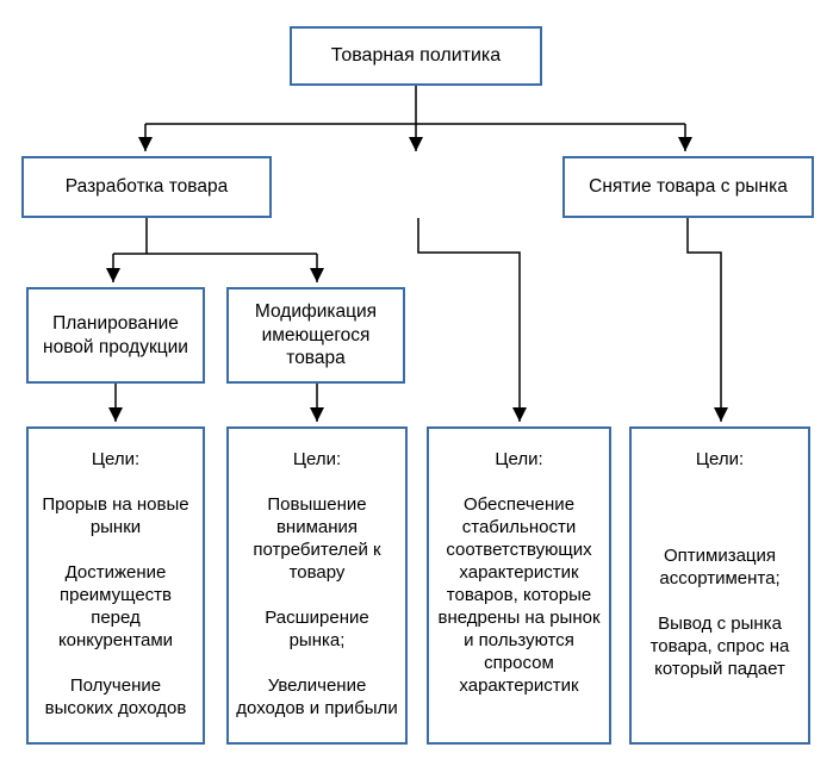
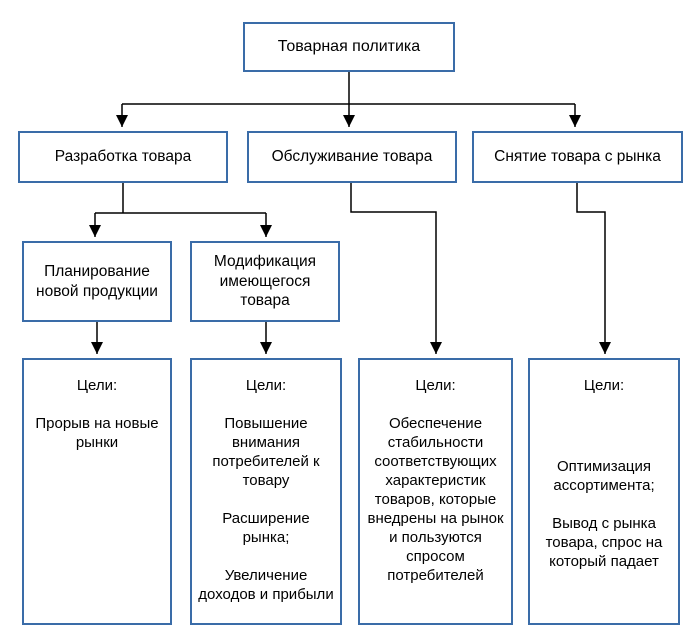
  Товарная политика
  Разработка товара
+ Обслуживание товара
  Снятие товара с рынка
  Планирование новой продукции
  Модификация имеющегося товара
  Цели:
  Прорыв на новые рынки
- Достижение преимуществ перед конкурентами
- Получение высоких доходов
  Цели:
  Повышение внимания потребителей к товару
  Расширение рынка;
  Увеличение доходов и прибыли
  Цели:
- Обеспечение стабильности соответствующих характеристик товаров, которые внедрены на рынок и пользуются спросом характеристик
+ Обеспечение стабильности соответствующих характеристик товаров, которые внедрены на рынок и пользуются спросом потребителей
  Цели:
  Оптимизация ассортимента;
  Вывод с рынка товара, спрос на который падает
